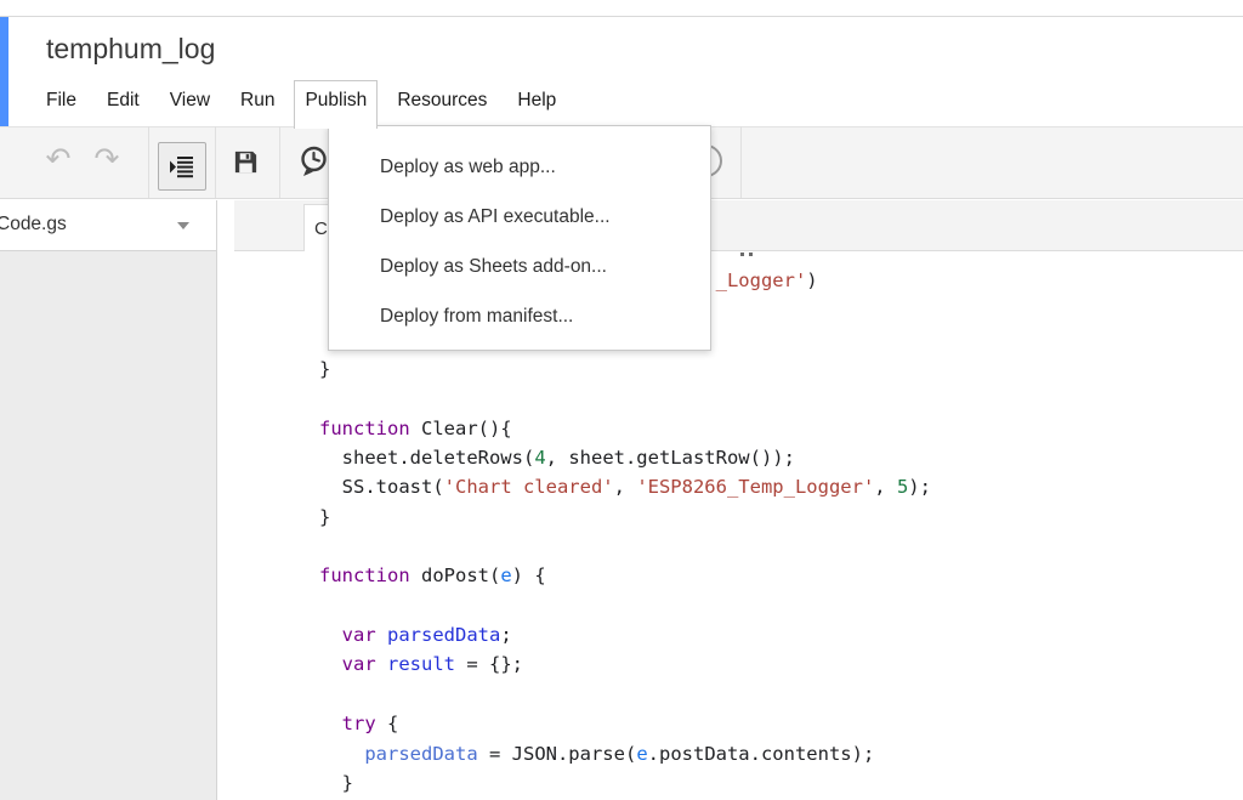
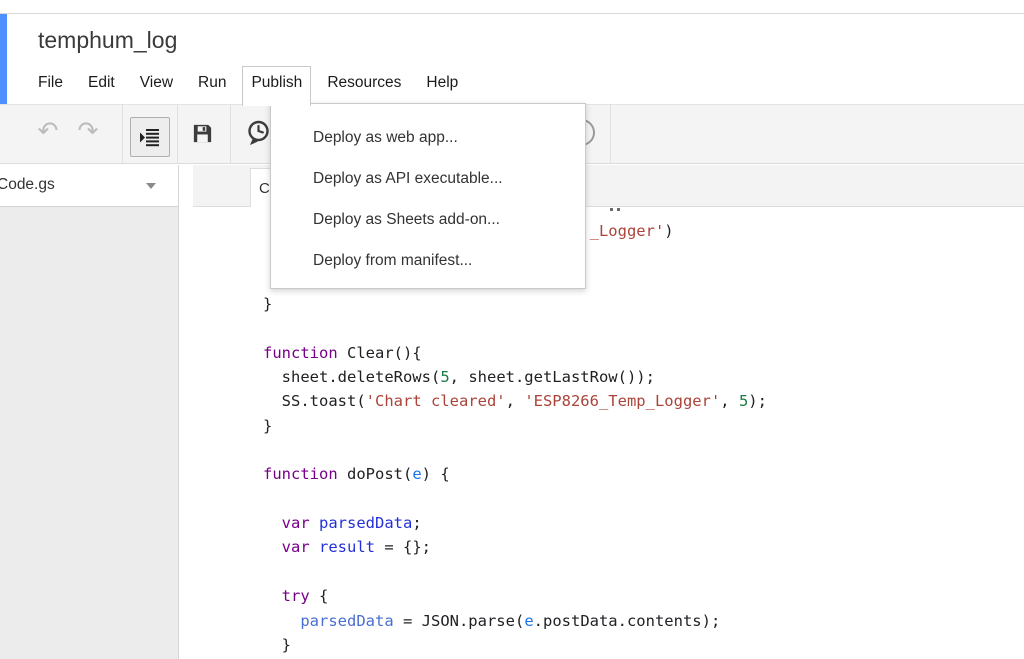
  temphum_log
  File
  Edit
  View
  Run
  Publish
  Resources
  Help
  ↶
  ↷
  Code.gs
  _Logger')
  }
  function Clear(){
- sheet.deleteRows(4, sheet.getLastRow());
+ sheet.deleteRows(5, sheet.getLastRow());
  SS.toast('Chart cleared', 'ESP8266_Temp_Logger', 5);
  }
  function doPost(e) {
  var parsedData;
  var result = {};
  try {
  parsedData = JSON.parse(e.postData.contents);
  }
  Deploy as web app...
  Deploy as API executable...
  Deploy as Sheets add-on...
  Deploy from manifest...
